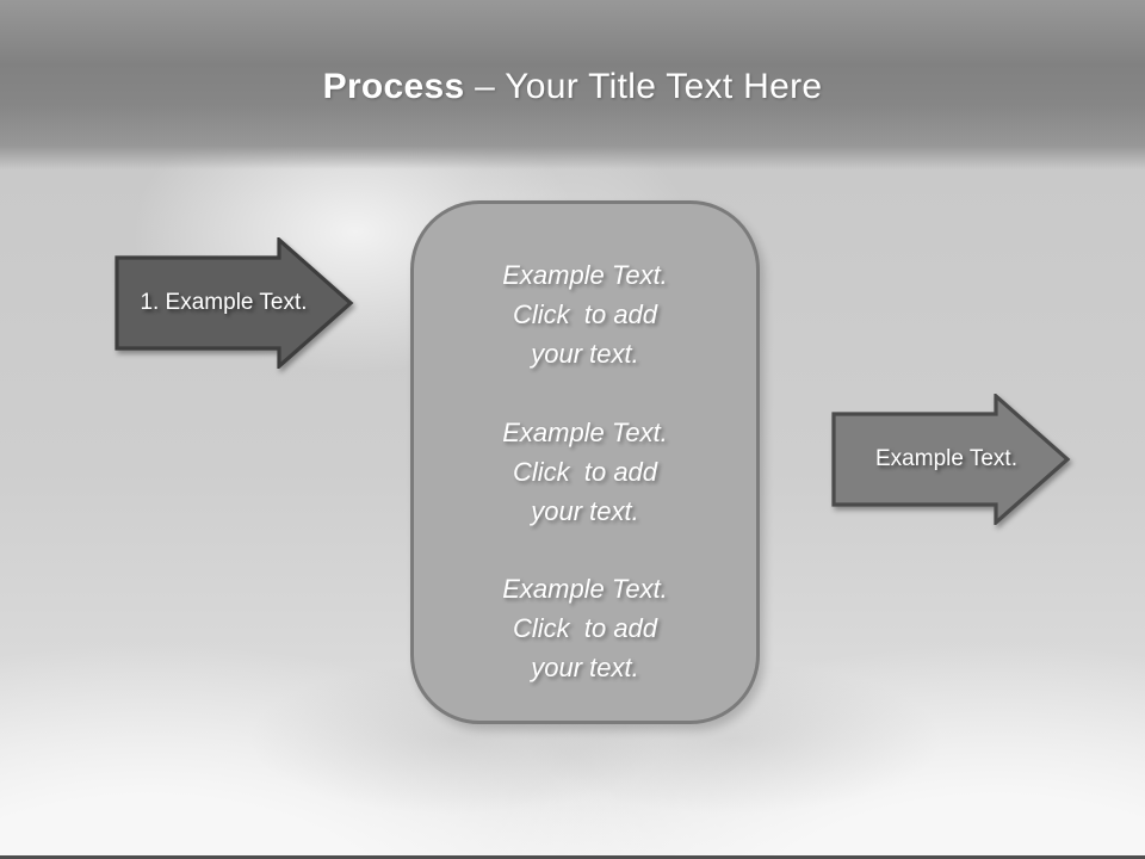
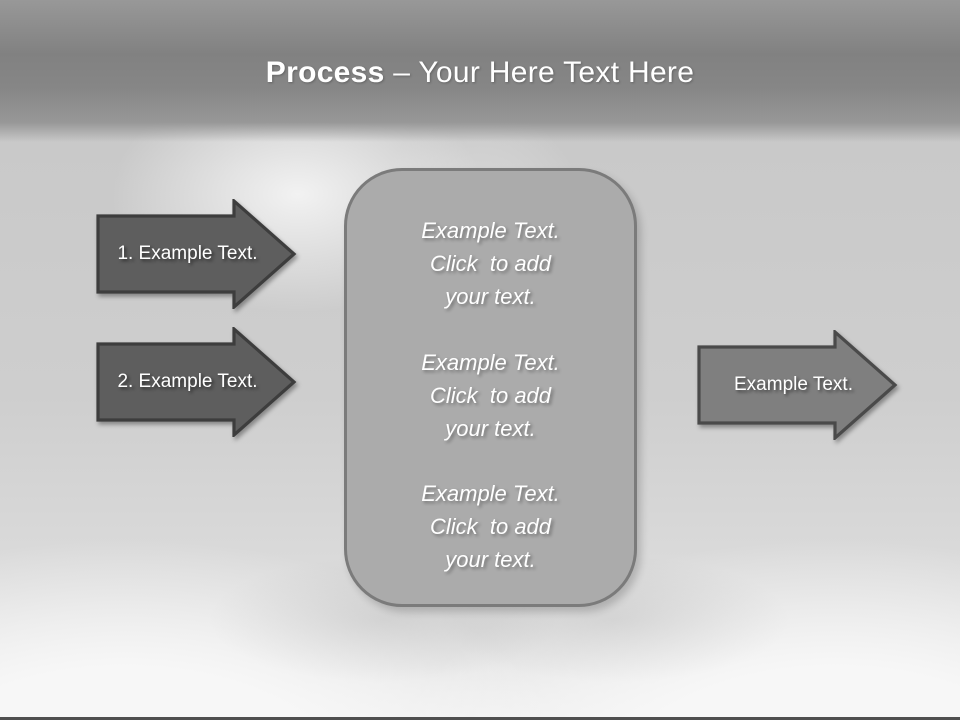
- Process – Your Title Text Here
+ Process – Your Here Text Here
  1. Example Text.
+ 2. Example Text.
  Example Text.
  Click to add
  your text.
  Example Text.
  Click to add
  your text.
  Example Text.
  Click to add
  your text.
  Example Text.
